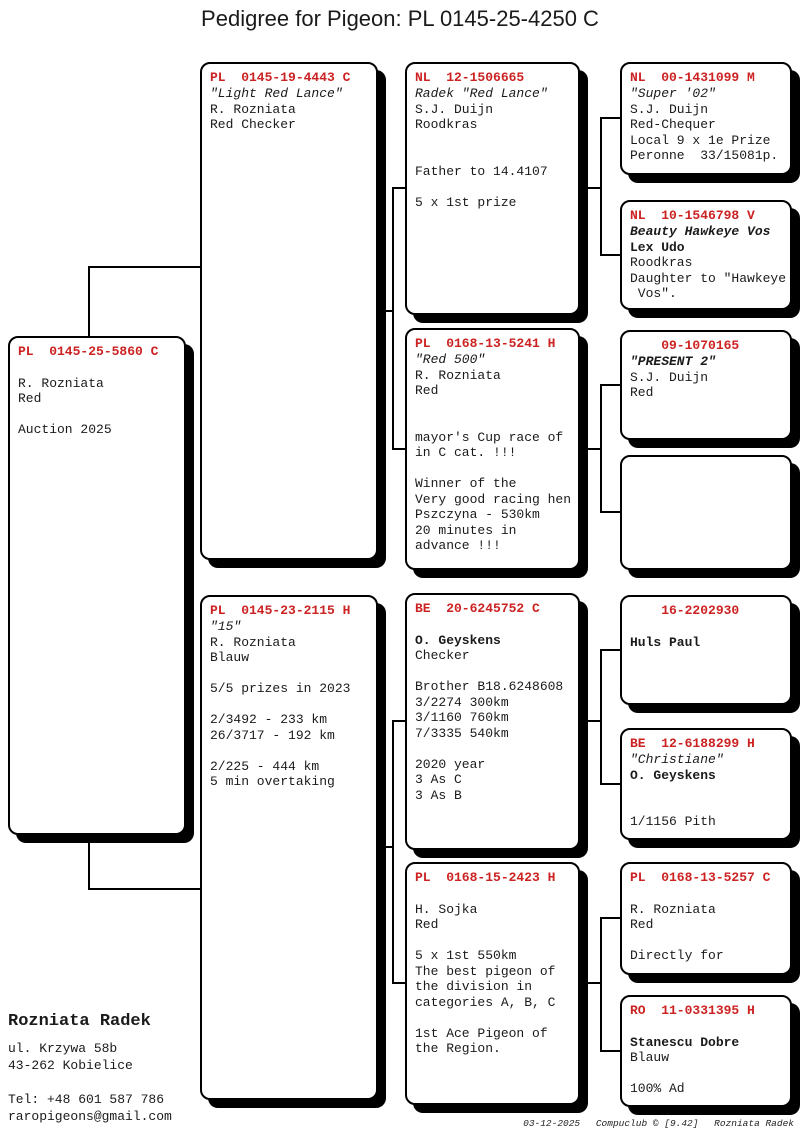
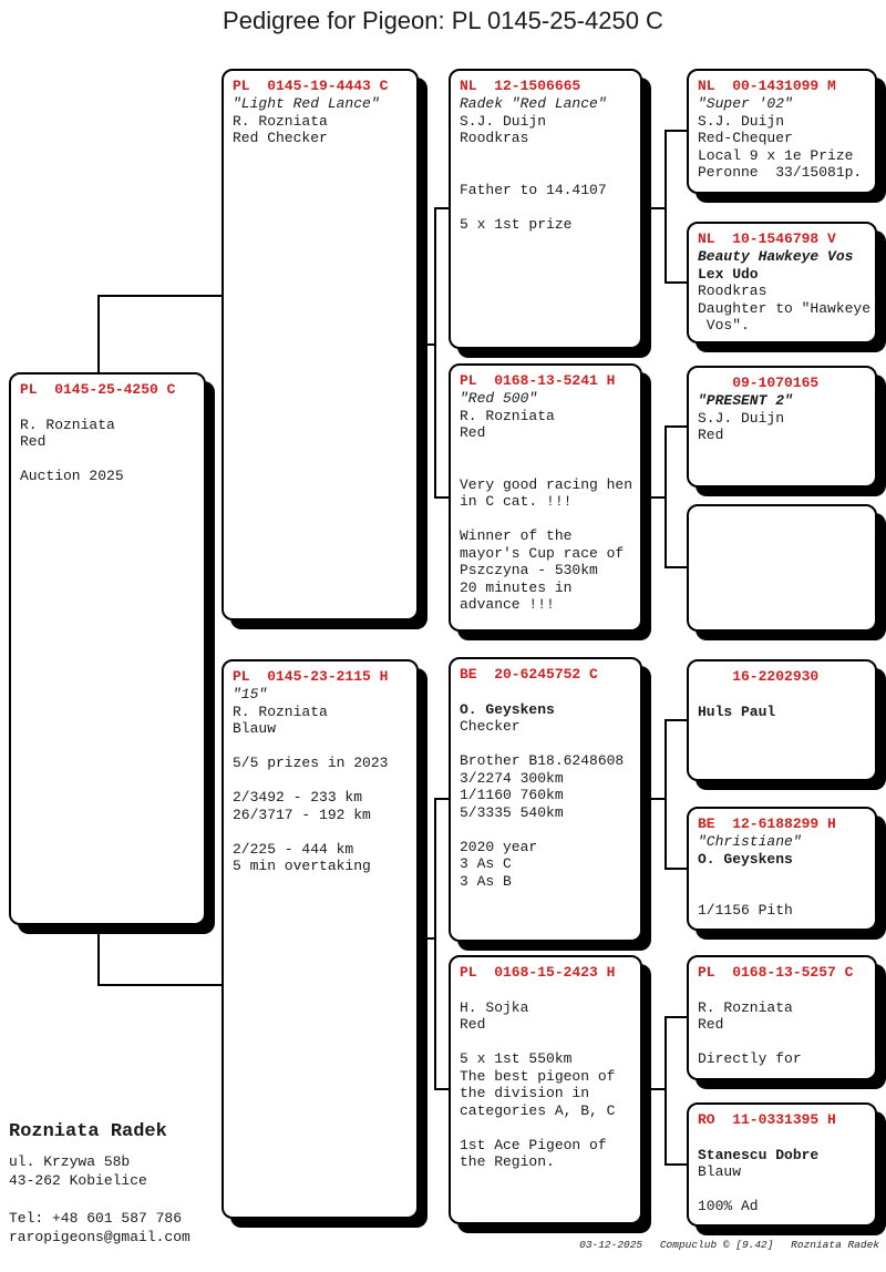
  Pedigree for Pigeon: PL 0145-25-4250 C
- PL 0145-25-5860 C
+ PL 0145-25-4250 C
  R. Rozniata
  Red
  Auction 2025
  PL 0145-19-4443 C
  "Light Red Lance"
  R. Rozniata
  Red Checker
  PL 0145-23-2115 H
  "15"
  R. Rozniata
  Blauw
  5/5 prizes in 2023
  2/3492 - 233 km
  26/3717 - 192 km
  2/225 - 444 km
  5 min overtaking
  NL 12-1506665
  Radek "Red Lance"
  S.J. Duijn
  Roodkras
  Father to 14.4107
  5 x 1st prize
  PL 0168-13-5241 H
  "Red 500"
  R. Rozniata
  Red
- mayor's Cup race of
+ Very good racing hen
  in C cat. !!!
  Winner of the
- Very good racing hen
+ mayor's Cup race of
  Pszczyna - 530km
  20 minutes in
  advance !!!
  BE 20-6245752 C
  O. Geyskens
  Checker
  Brother B18.6248608
  3/2274 300km
- 3/1160 760km
+ 1/1160 760km
- 7/3335 540km
+ 5/3335 540km
  2020 year
  3 As C
  3 As B
  PL 0168-15-2423 H
  H. Sojka
  Red
  5 x 1st 550km
  The best pigeon of
  the division in
  categories A, B, C
  1st Ace Pigeon of
  the Region.
  NL 00-1431099 M
  "Super '02"
  S.J. Duijn
  Red-Chequer
  Local 9 x 1e Prize
  Peronne 33/15081p.
  NL 10-1546798 V
  Beauty Hawkeye Vos
  Lex Udo
  Roodkras
  Daughter to "Hawkeye
  Vos".
  09-1070165
  "PRESENT 2"
  S.J. Duijn
  Red
  16-2202930
  Huls Paul
  BE 12-6188299 H
  "Christiane"
  O. Geyskens
  1/1156 Pith
  PL 0168-13-5257 C
  R. Rozniata
  Red
  Directly for
  RO 11-0331395 H
  Stanescu Dobre
  Blauw
  100% Ad
  Rozniata Radek
  ul. Krzywa 58b
  43-262 Kobielice
  Tel: +48 601 587 786
  raropigeons@gmail.com
  03-12-2025 Compuclub © [9.42] Rozniata Radek
